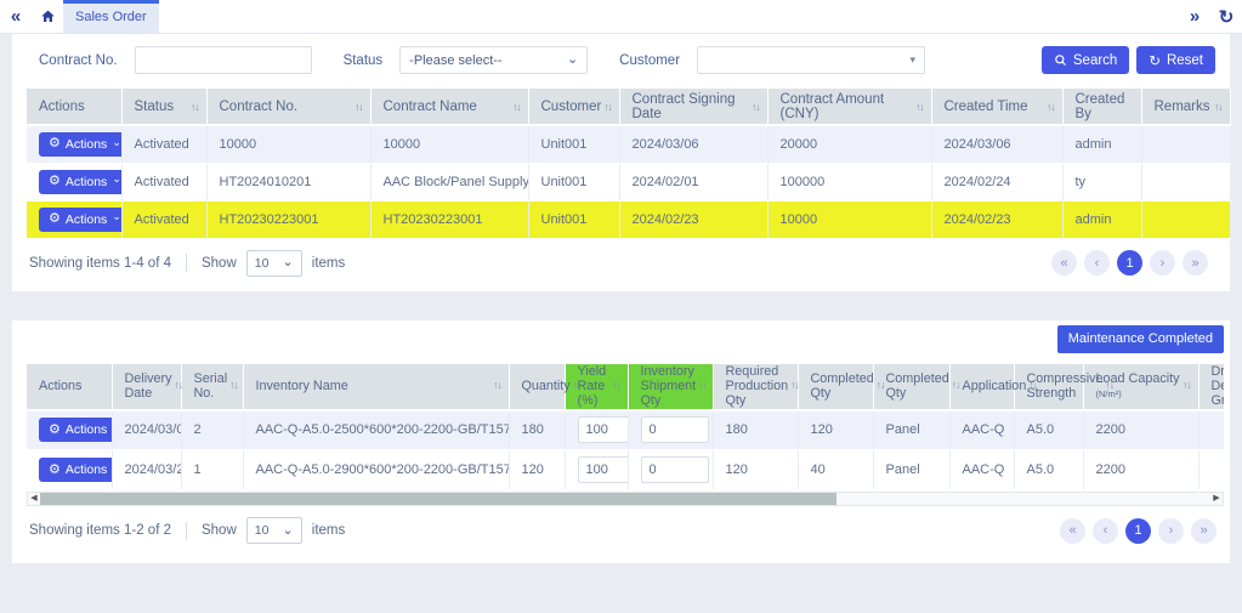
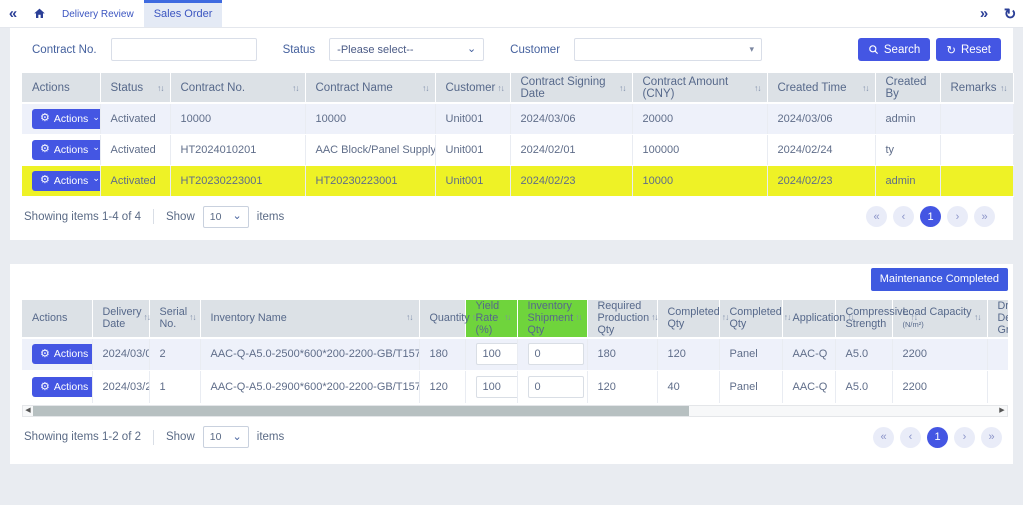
  «
+ Delivery Review
  Sales Order
  »
  ↻
  Contract No.
  Status
  -Please select--
  ⌄
  Customer
  ▾
  Search
  ↻
  Reset
  Actions	Status ↑↓	Contract No. ↑↓	Contract Name ↑↓	Customer ↑↓	Contract Signing Date↑↓	Contract Amount (CNY)↑↓	Created Time ↑↓	Created By	Remarks ↑↓
  ⚙ Actions ⌄	Activated	10000	10000	Unit001	2024/03/06	20000	2024/03/06	admin
  ⚙ Actions ⌄	Activated	HT2024010201	AAC Block/Panel Supply	Unit001	2024/02/01	100000	2024/02/24	ty
  ⚙ Actions ⌄	Activated	HT20230223001	HT20230223001	Unit001	2024/02/23	10000	2024/02/23	admin
  Showing items 1-4 of 4
  Show
  10
  ⌄
  items
  «
  ‹
  1
  ›
  »
  Maintenance Completed
  Actions	Delivery Date↑↓	Serial No.↑↓	Inventory Name ↑↓	Quantity ↑↓	Yield Rate (%)↑↓	Inventory Shipment Qty↑↓	Required Production Qty↑↓	Completed Qty↑↓	Completed Qty↑↓	Application ↑↓	Compressive Strength↑↓	Load Capacity (N/m²)↑↓	Dr D Gr
  ⚙ Actions	2024/03/0	2	AAC-Q-A5.0-2500*600*200-2200-GB/T157	180	100	0	180	120	Panel	AAC-Q	A5.0	2200
  ⚙ Actions	2024/03/2	1	AAC-Q-A5.0-2900*600*200-2200-GB/T157	120	100	0	120	40	Panel	AAC-Q	A5.0	2200
  Showing items 1-2 of 2
  Show
  10
  ⌄
  items
  «
  ‹
  1
  ›
  »
